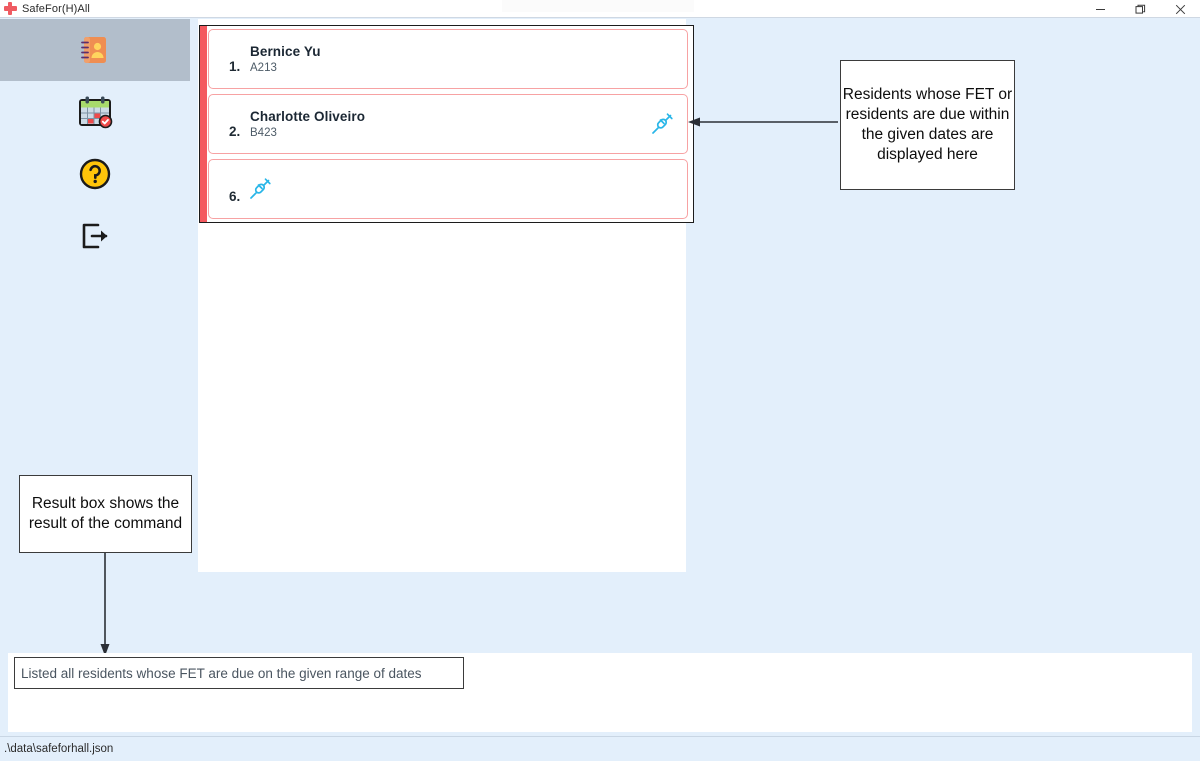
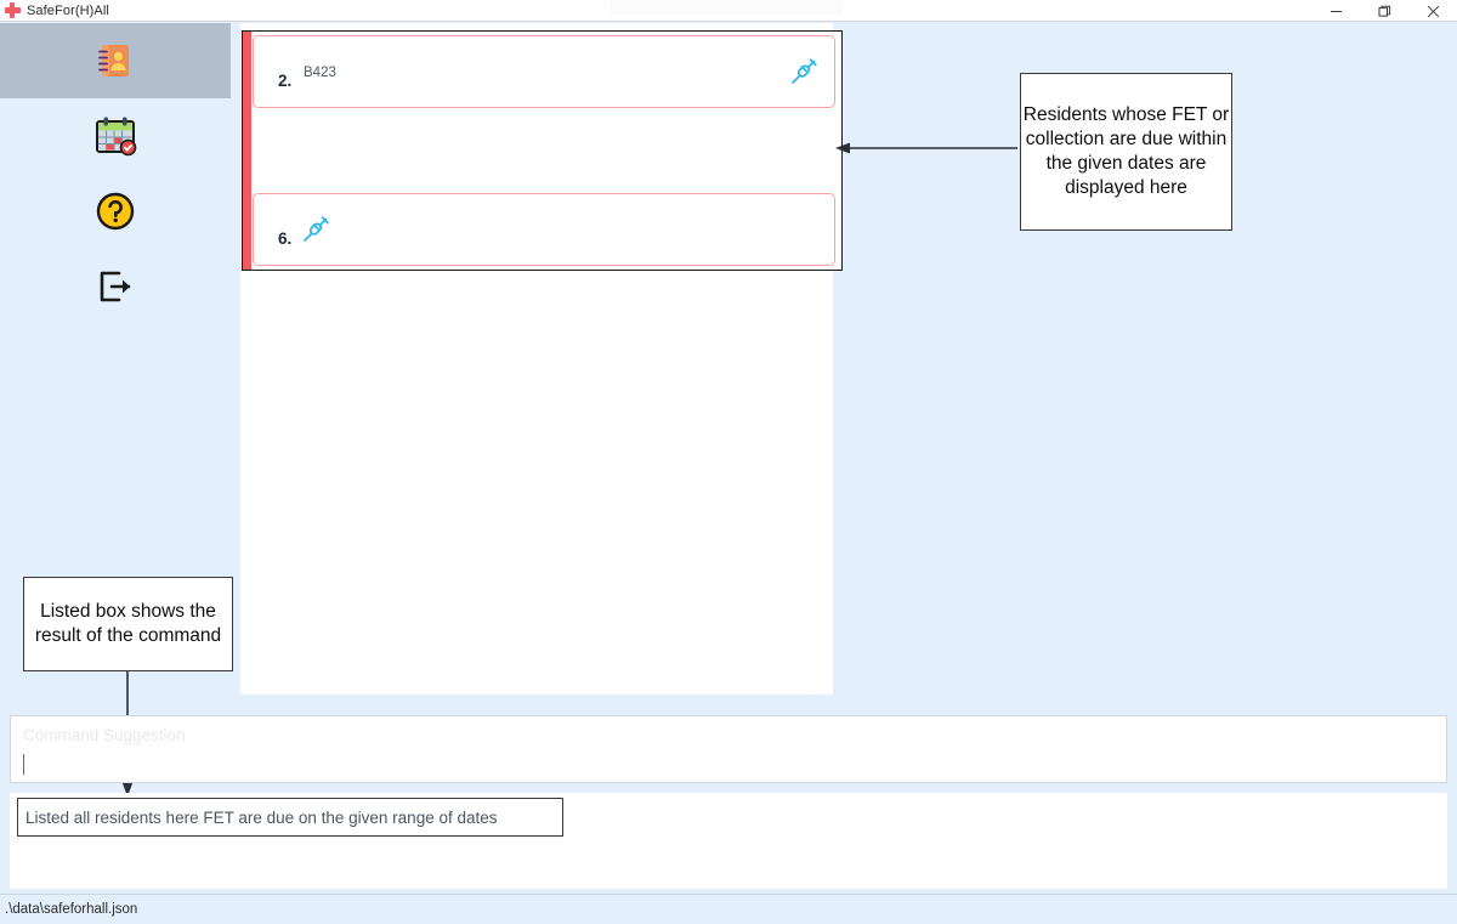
  SafeFor(H)All
- 1.
- Bernice Yu
- A213
  2.
- Charlotte Oliveiro
  B423
  6.
- Residents whose FET or residents are due within the given dates are displayed here
+ Residents whose FET or collection are due within the given dates are displayed here
- Result box shows the result of the command
+ Listed box shows the result of the command
+ Command Suggestion
- Listed all residents whose FET are due on the given range of dates
+ Listed all residents here FET are due on the given range of dates
  .\data\safeforhall.json
